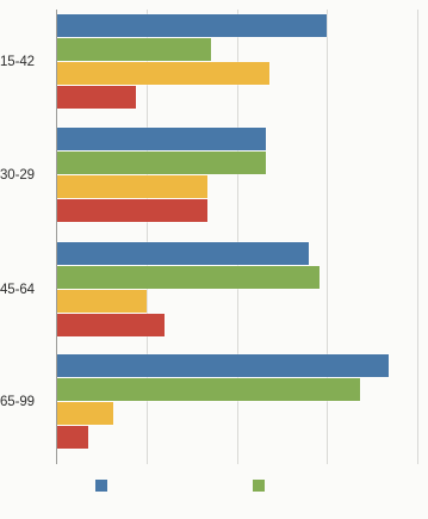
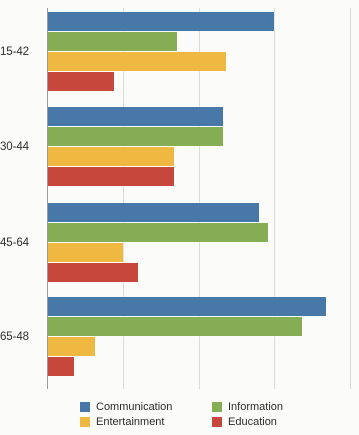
  15-42
- 30-29
+ 30-44
  45-64
- 65-99
+ 65-48
+ Communication
+ Information
+ Entertainment
+ Education
